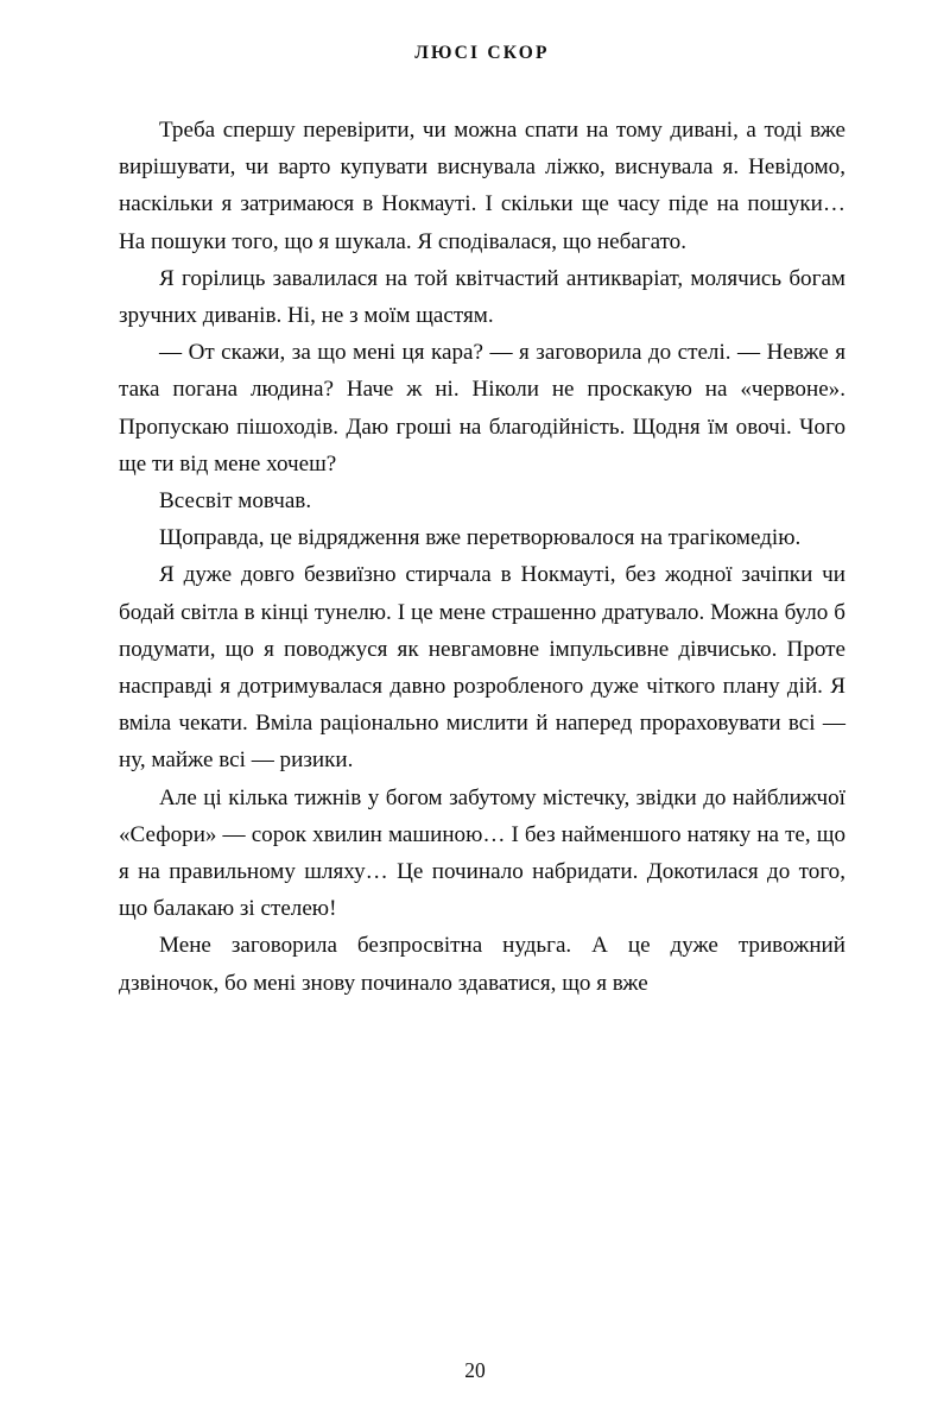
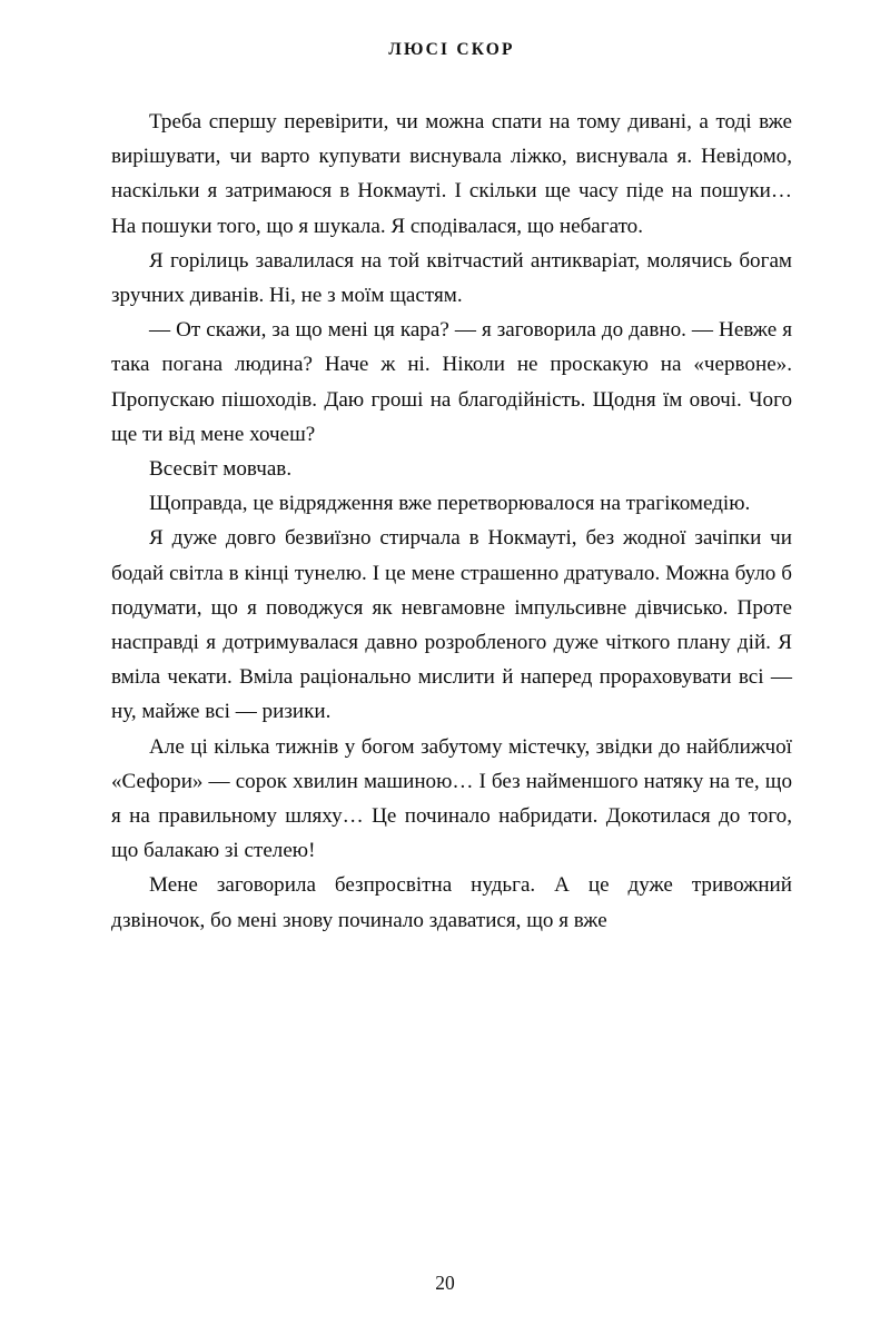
  ЛЮСІ СКОР
  Треба спершу перевірити, чи можна спати на тому дивані, а тоді вже вирішувати, чи варто купувати виснувала ліжко, виснувала я. Невідомо, наскільки я затримаюся в Нокмауті. І скільки ще часу піде на пошуки… На пошуки того, що я шукала. Я сподівалася, що небагато.
  Я горілиць завалилася на той квітчастий антикваріат, молячись богам зручних диванів. Ні, не з моїм щастям.
- — От скажи, за що мені ця кара? — я заговорила до стелі. — Невже я така погана людина? Наче ж ні. Ніколи не проскакую на «червоне». Пропускаю пішоходів. Даю гроші на благодійність. Щодня їм овочі. Чого ще ти від мене хочеш?
+ — От скажи, за що мені ця кара? — я заговорила до давно. — Невже я така погана людина? Наче ж ні. Ніколи не проскакую на «червоне». Пропускаю пішоходів. Даю гроші на благодійність. Щодня їм овочі. Чого ще ти від мене хочеш?
  Всесвіт мовчав.
  Щоправда, це відрядження вже перетворювалося на трагікомедію.
  Я дуже довго безвиїзно стирчала в Нокмауті, без жодної зачіпки чи бодай світла в кінці тунелю. І це мене страшенно дратувало. Можна було б подумати, що я поводжуся як невгамовне імпульсивне дівчисько. Проте насправді я дотримувалася давно розробленого дуже чіткого плану дій. Я вміла чекати. Вміла раціонально мислити й наперед прораховувати всі — ну, майже всі — ризики.
  Але ці кілька тижнів у богом забутому містечку, звідки до найближчої «Сефори» — сорок хвилин машиною… І без найменшого натяку на те, що я на правильному шляху… Це починало набридати. Докотилася до того, що балакаю зі стелею!
  Мене заговорила безпросвітна нудьга. А це дуже тривожний дзвіночок, бо мені знову починало здаватися, що я вже
  20
